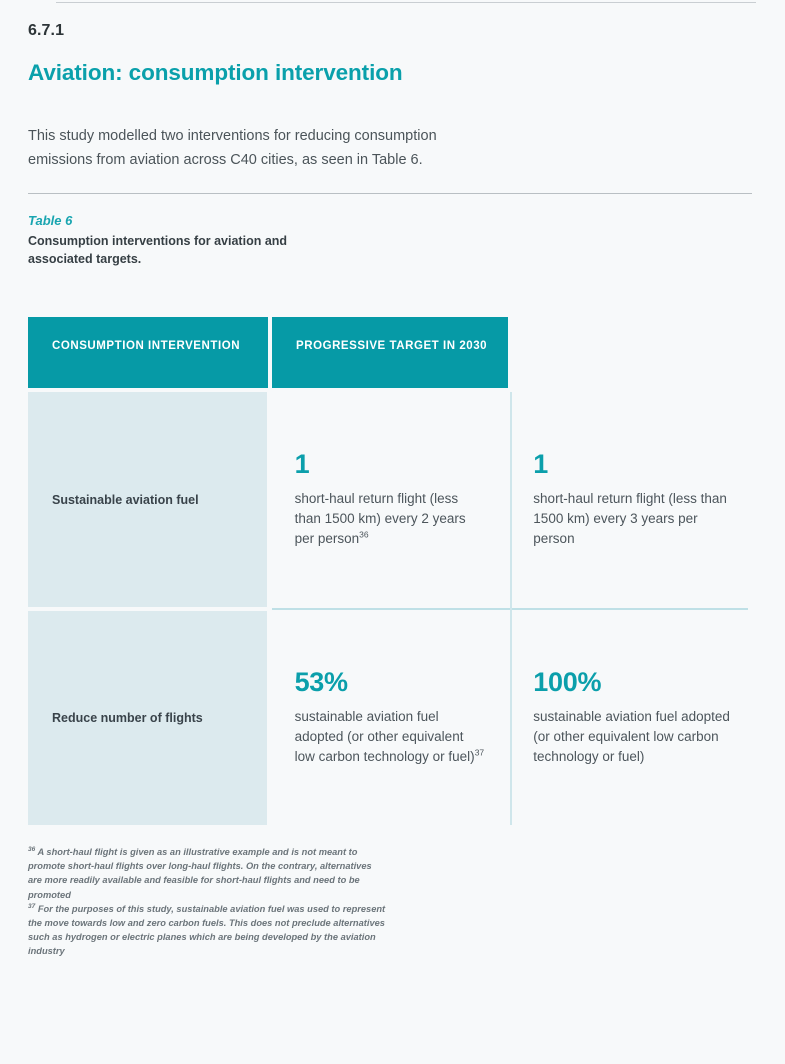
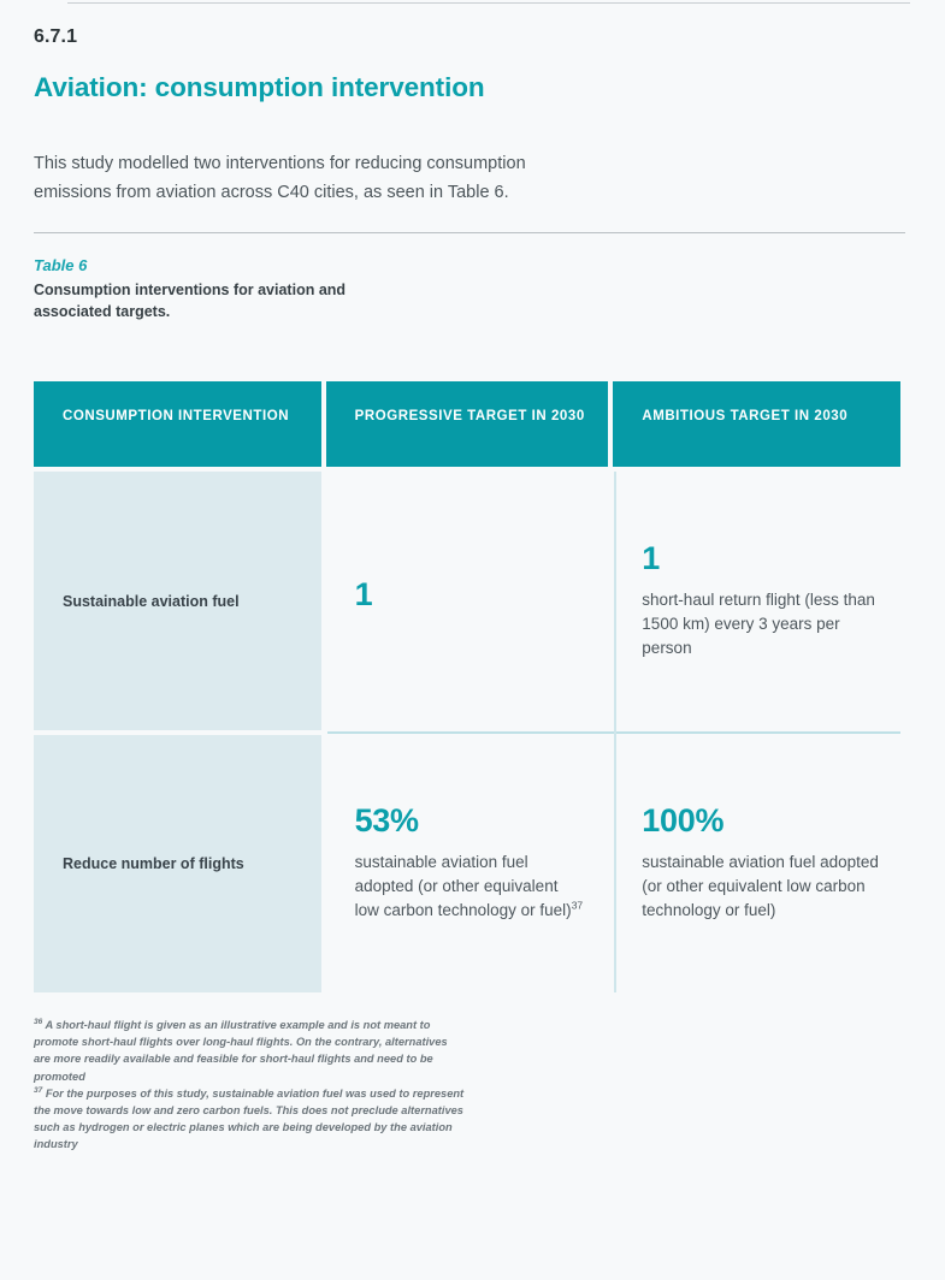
  6.7.1
  Aviation: consumption intervention
  This study modelled two interventions for reducing consumption emissions from aviation across C40 cities, as seen in Table 6.
  Table 6
  Consumption interventions for aviation and associated targets.
  CONSUMPTION INTERVENTION
  PROGRESSIVE TARGET IN 2030
+ AMBITIOUS TARGET IN 2030
  Sustainable aviation fuel
  1
- short-haul return flight (less than 1500 km) every 2 years per person36
  1
  short-haul return flight (less than 1500 km) every 3 years per person
  Reduce number of flights
  53%
  sustainable aviation fuel adopted (or other equivalent low carbon technology or fuel)37
  100%
  sustainable aviation fuel adopted (or other equivalent low carbon technology or fuel)
  A short-haul flight is given as an illustrative example and is not meant to promote short-haul flights over long-haul flights. On the contrary, alternatives are more readily available and feasible for short-haul flights and need to be promoted
  For the purposes of this study, sustainable aviation fuel was used to represent the move towards low and zero carbon fuels. This does not preclude alternatives such as hydrogen or electric planes which are being developed by the aviation industry
